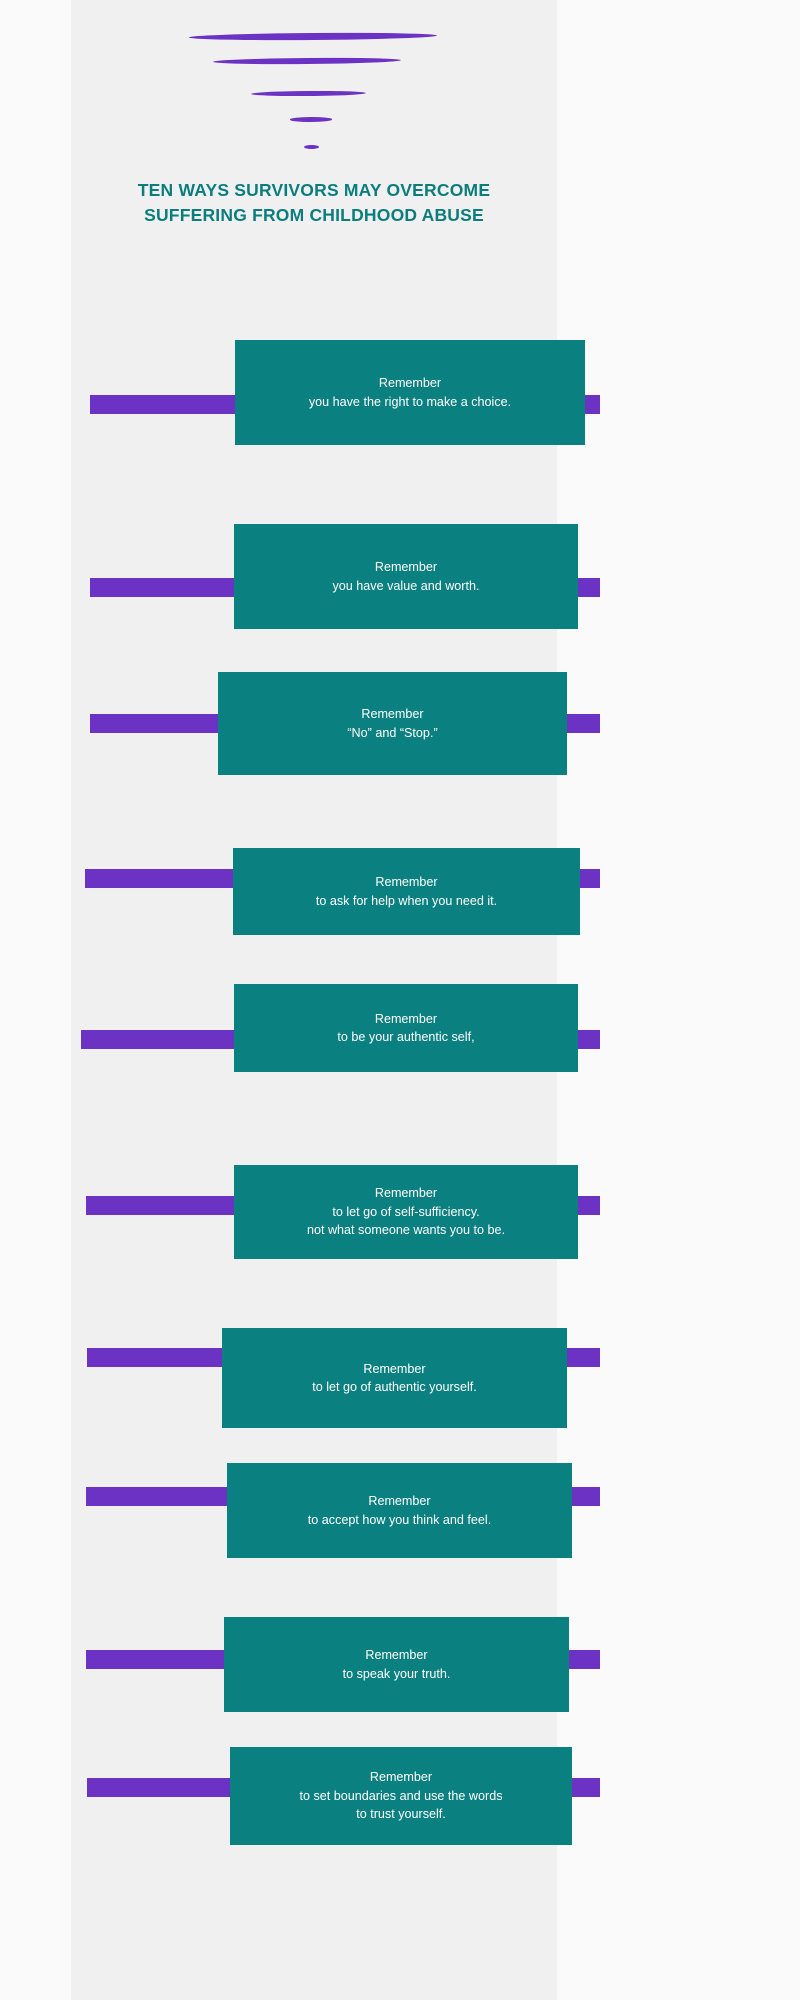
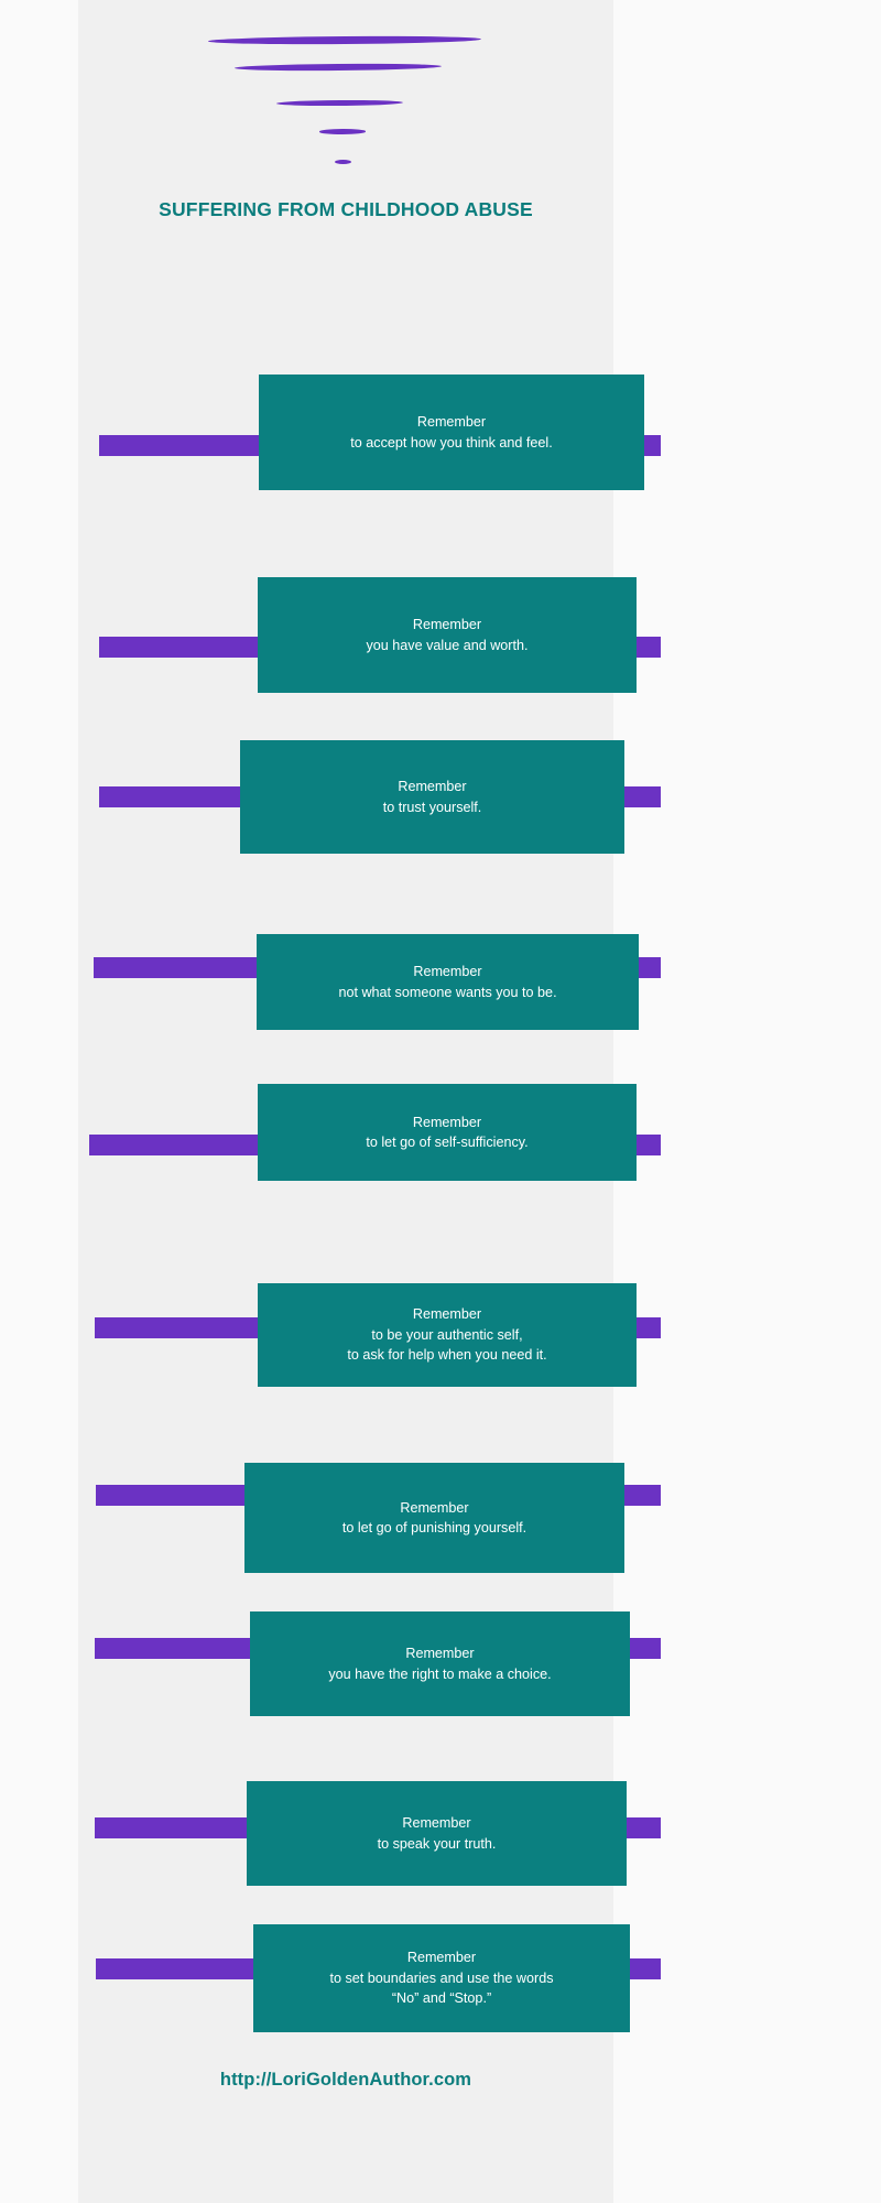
- TEN WAYS SURVIVORS MAY OVERCOME
  SUFFERING FROM CHILDHOOD ABUSE
  Remember
- you have the right to make a choice.
+ to accept how you think and feel.
  Remember
  you have value and worth.
  Remember
- “No” and “Stop.”
+ to trust yourself.
  Remember
- to ask for help when you need it.
+ not what someone wants you to be.
  Remember
- to be your authentic self,
+ to let go of self-sufficiency.
  Remember
- to let go of self-sufficiency.
+ to be your authentic self,
- not what someone wants you to be.
+ to ask for help when you need it.
  Remember
- to let go of authentic yourself.
+ to let go of punishing yourself.
  Remember
- to accept how you think and feel.
+ you have the right to make a choice.
  Remember
  to speak your truth.
  Remember
  to set boundaries and use the words
- to trust yourself.
+ “No” and “Stop.”
+ http://LoriGoldenAuthor.com
